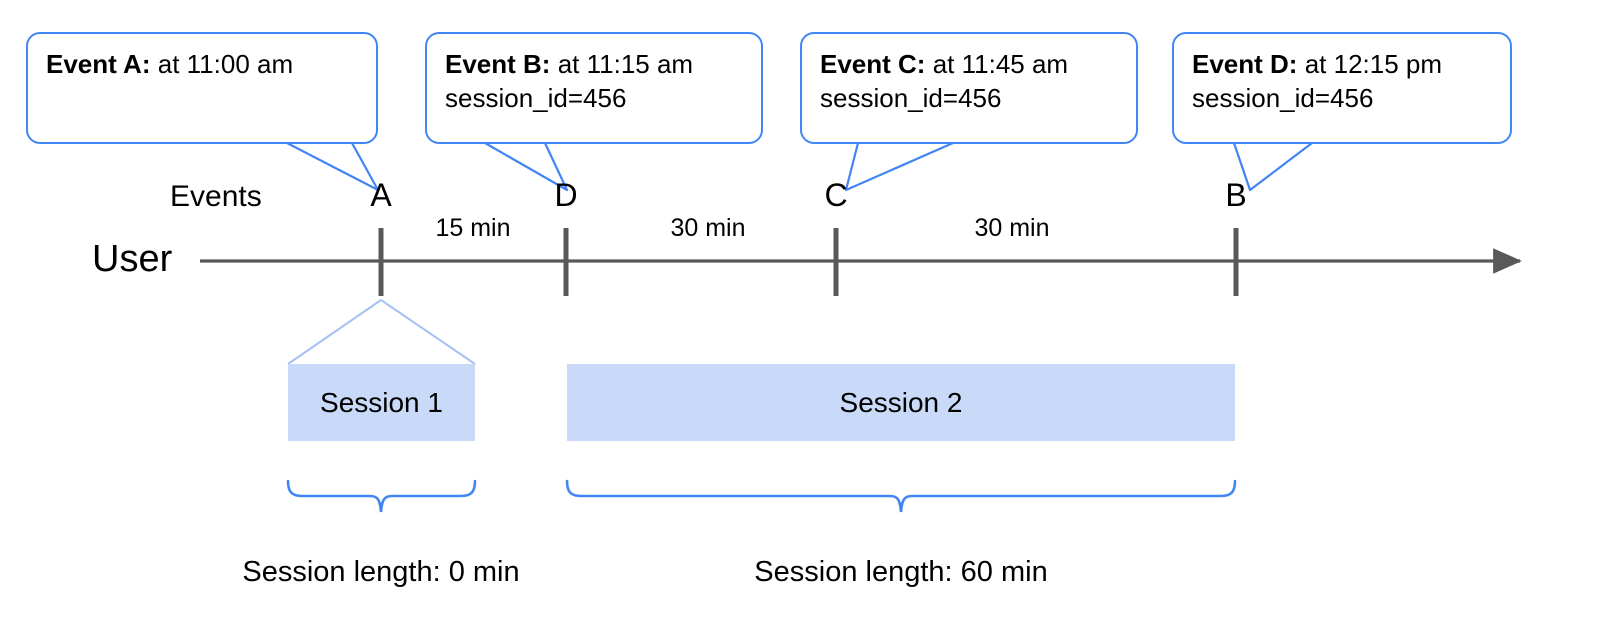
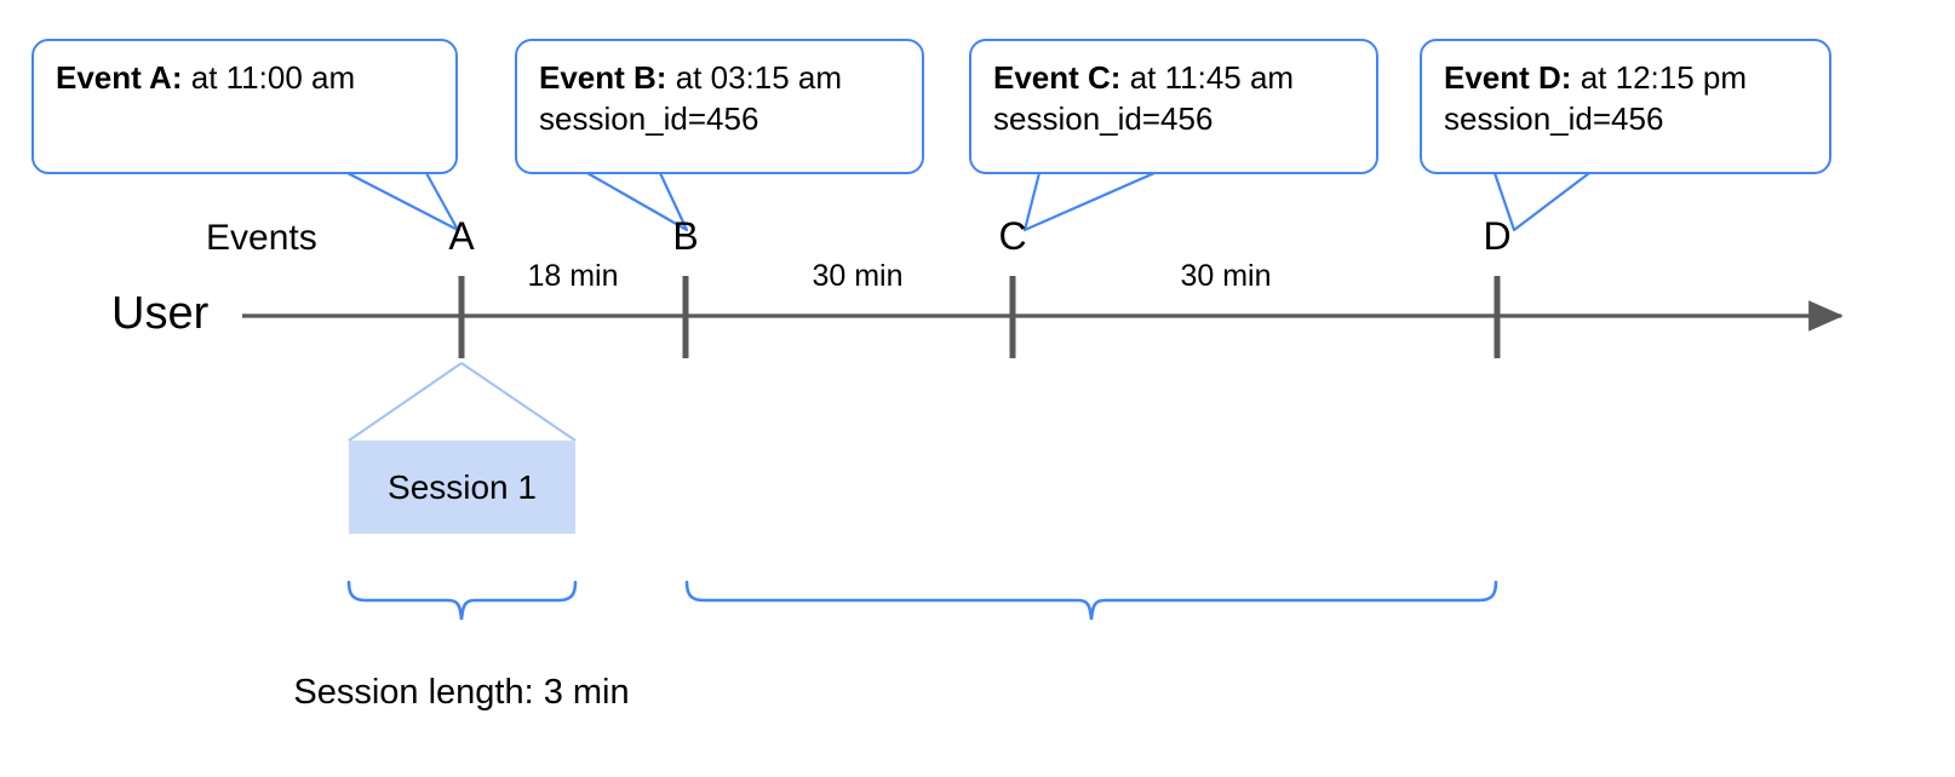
  Event A: at 11:00 am
- Event B: at 11:15 am
+ Event B: at 03:15 am
  session_id=456
  Event C: at 11:45 am
  session_id=456
  Event D: at 12:15 pm
  session_id=456
  Events
  User
  A
- D
+ B
  C
- B
+ D
- 15 min
+ 18 min
  30 min
  30 min
  Session 1
- Session 2
- Session length: 0 min
+ Session length: 3 min
- Session length: 60 min
